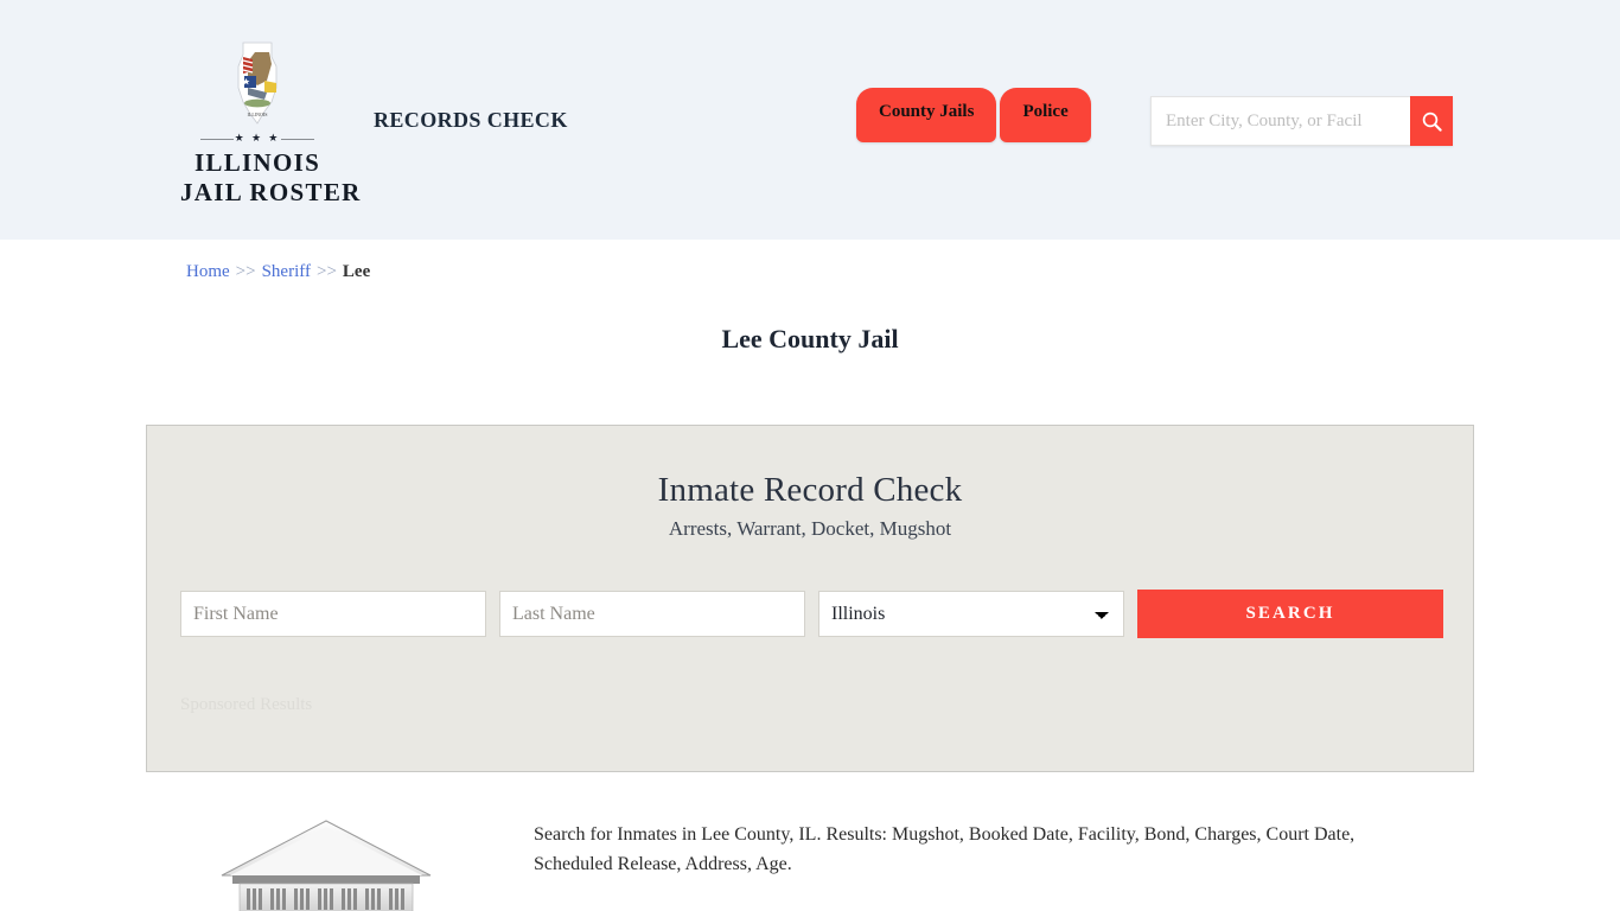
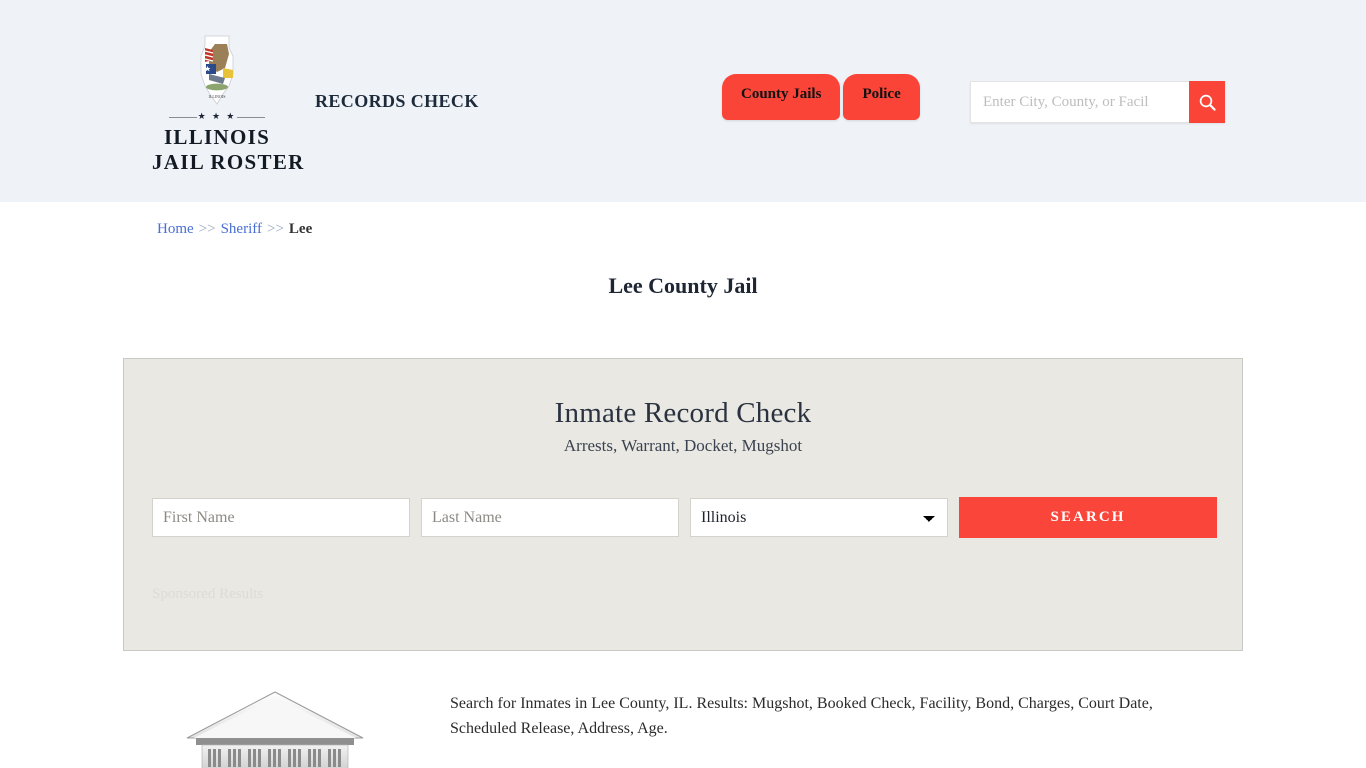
  ★ ★ ★
  ILLINOIS
  JAIL ROSTER
  RECORDS CHECK
  County Jails
  Police
  Enter City, County, or Facil
  Home >> Sheriff >> Lee
  Lee County Jail
  Inmate Record Check
  Arrests, Warrant, Docket, Mugshot
  First Name
  Last Name
  Illinois
  SEARCH
- Search for Inmates in Lee County, IL. Results: Mugshot, Booked Date, Facility, Bond, Charges, Court Date, Scheduled Release, Address, Age.
+ Search for Inmates in Lee County, IL. Results: Mugshot, Booked Check, Facility, Bond, Charges, Court Date, Scheduled Release, Address, Age.
